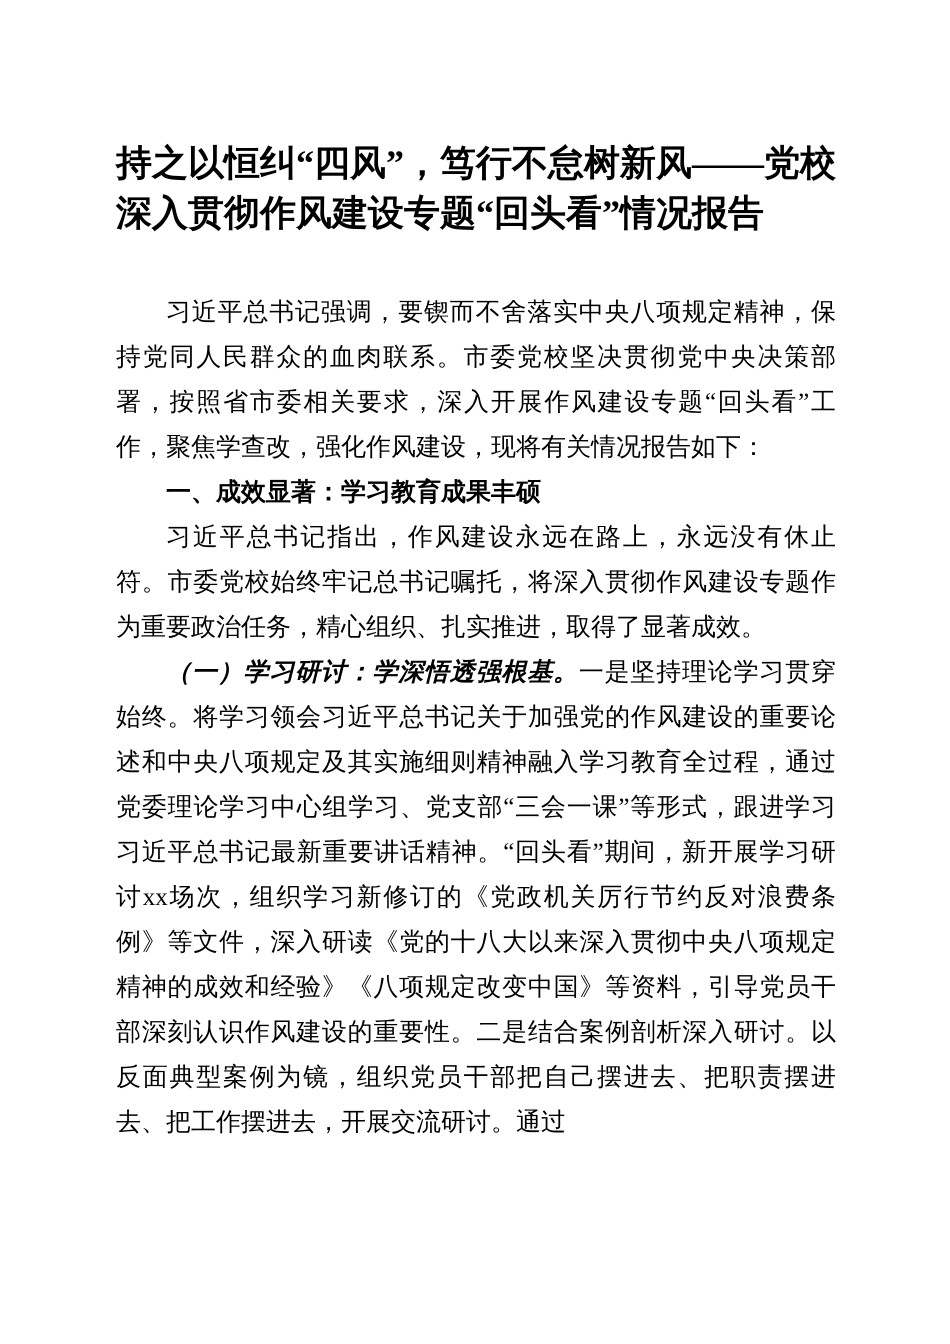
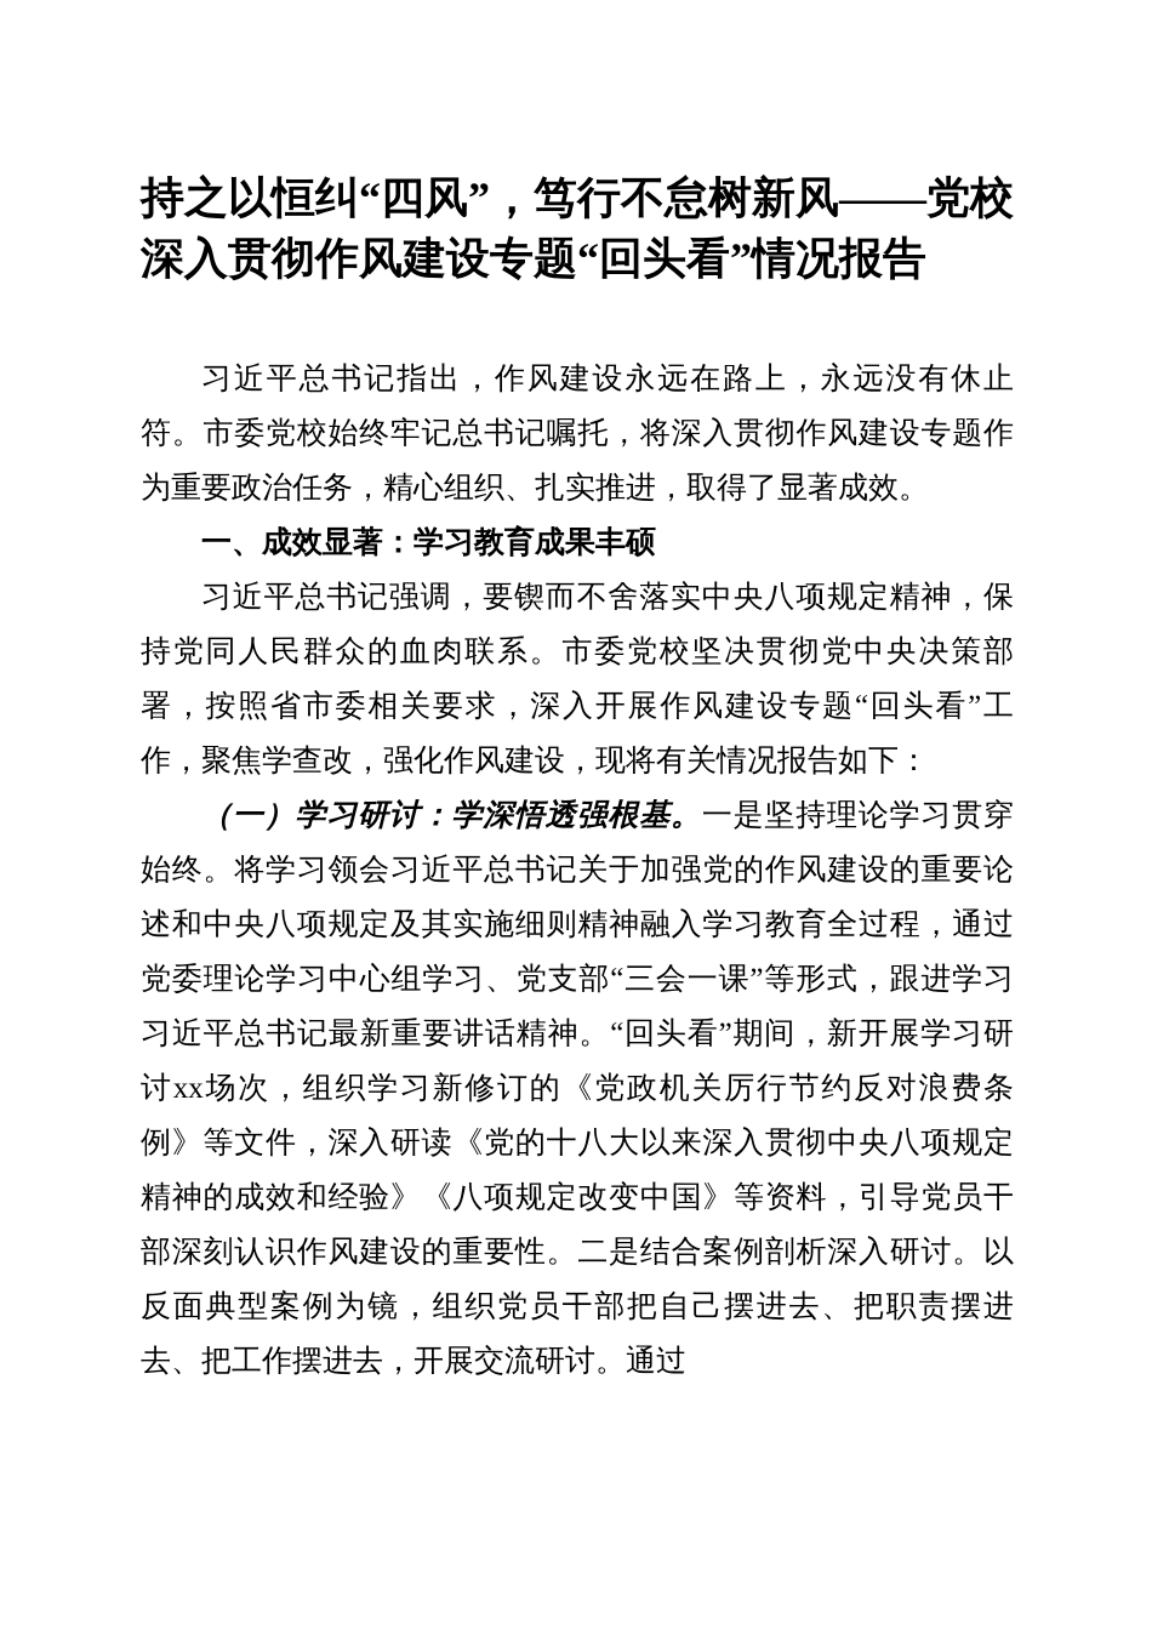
  持之以恒纠“四风”，笃行不怠树新风——党校深入贯彻作风建设专题“回头看”情况报告
- 习近平总书记强调，要锲而不舍落实中央八项规定精神，保持党同人民群众的血肉联系。市委党校坚决贯彻党中央决策部署，按照省市委相关要求，深入开展作风建设专题“回头看”工作，聚焦学查改，强化作风建设，现将有关情况报告如下：
+ 习近平总书记指出，作风建设永远在路上，永远没有休止符。市委党校始终牢记总书记嘱托，将深入贯彻作风建设专题作为重要政治任务，精心组织、扎实推进，取得了显著成效。
  一、成效显著：学习教育成果丰硕
- 习近平总书记指出，作风建设永远在路上，永远没有休止符。市委党校始终牢记总书记嘱托，将深入贯彻作风建设专题作为重要政治任务，精心组织、扎实推进，取得了显著成效。
+ 习近平总书记强调，要锲而不舍落实中央八项规定精神，保持党同人民群众的血肉联系。市委党校坚决贯彻党中央决策部署，按照省市委相关要求，深入开展作风建设专题“回头看”工作，聚焦学查改，强化作风建设，现将有关情况报告如下：
  （一）学习研讨：学深悟透强根基。一是坚持理论学习贯穿始终。将学习领会习近平总书记关于加强党的作风建设的重要论述和中央八项规定及其实施细则精神融入学习教育全过程，通过党委理论学习中心组学习、党支部“三会一课”等形式，跟进学习习近平总书记最新重要讲话精神。“回头看”期间，新开展学习研讨xx场次，组织学习新修订的《党政机关厉行节约反对浪费条例》等文件，深入研读《党的十八大以来深入贯彻中央八项规定精神的成效和经验》《八项规定改变中国》等资料，引导党员干部深刻认识作风建设的重要性。二是结合案例剖析深入研讨。以反面典型案例为镜，组织党员干部把自己摆进去、把职责摆进去、把工作摆进去，开展交流研讨。通过
